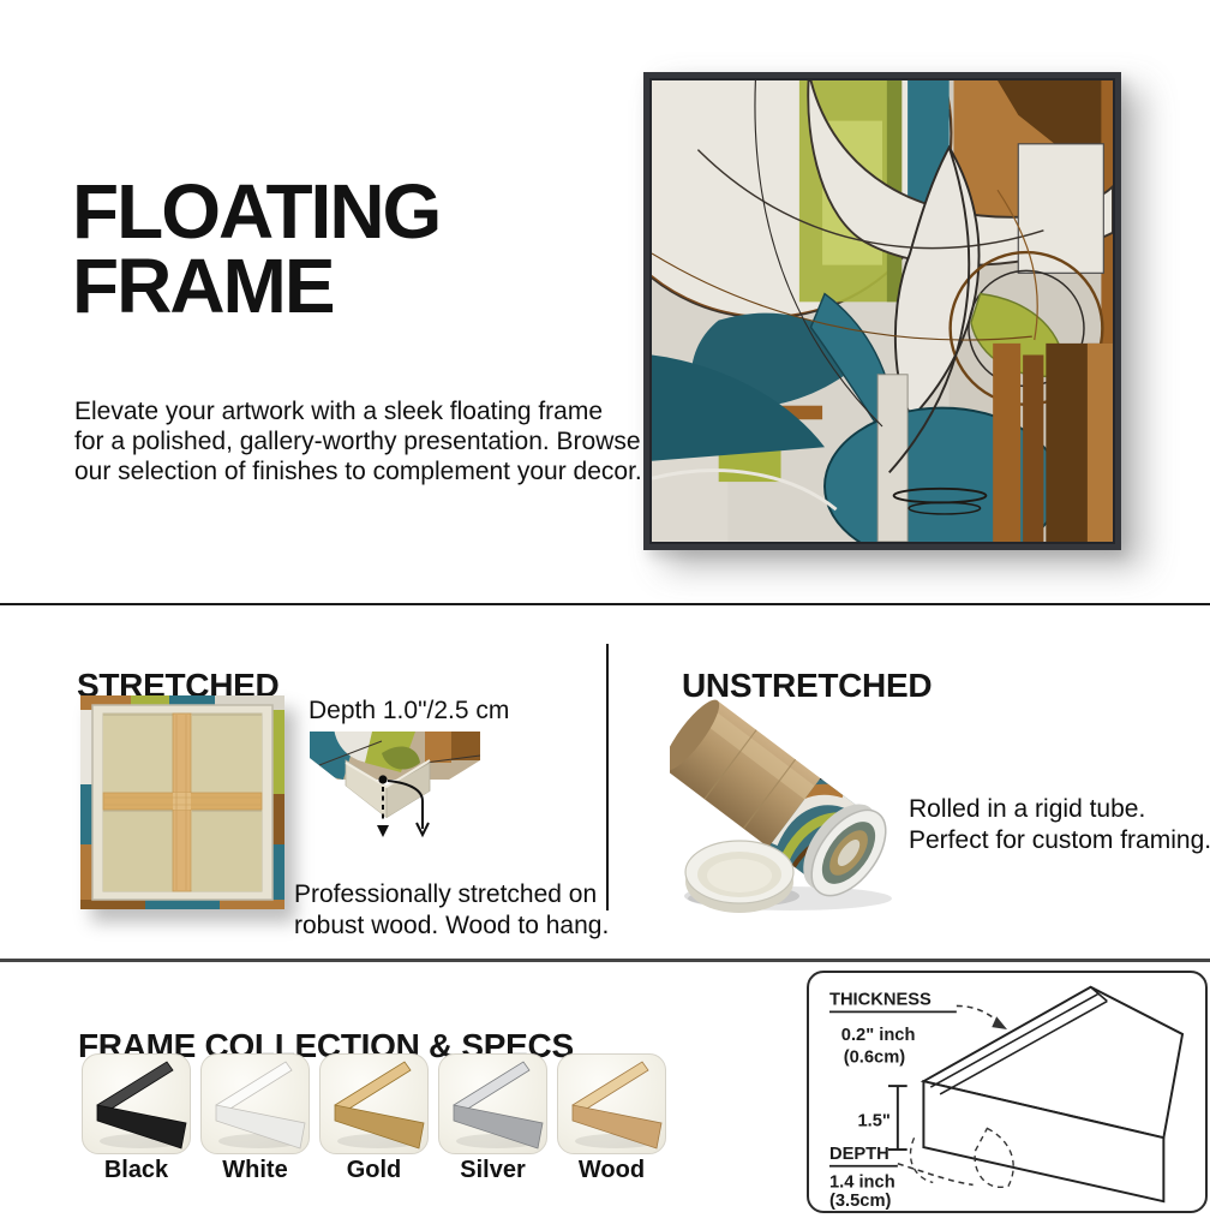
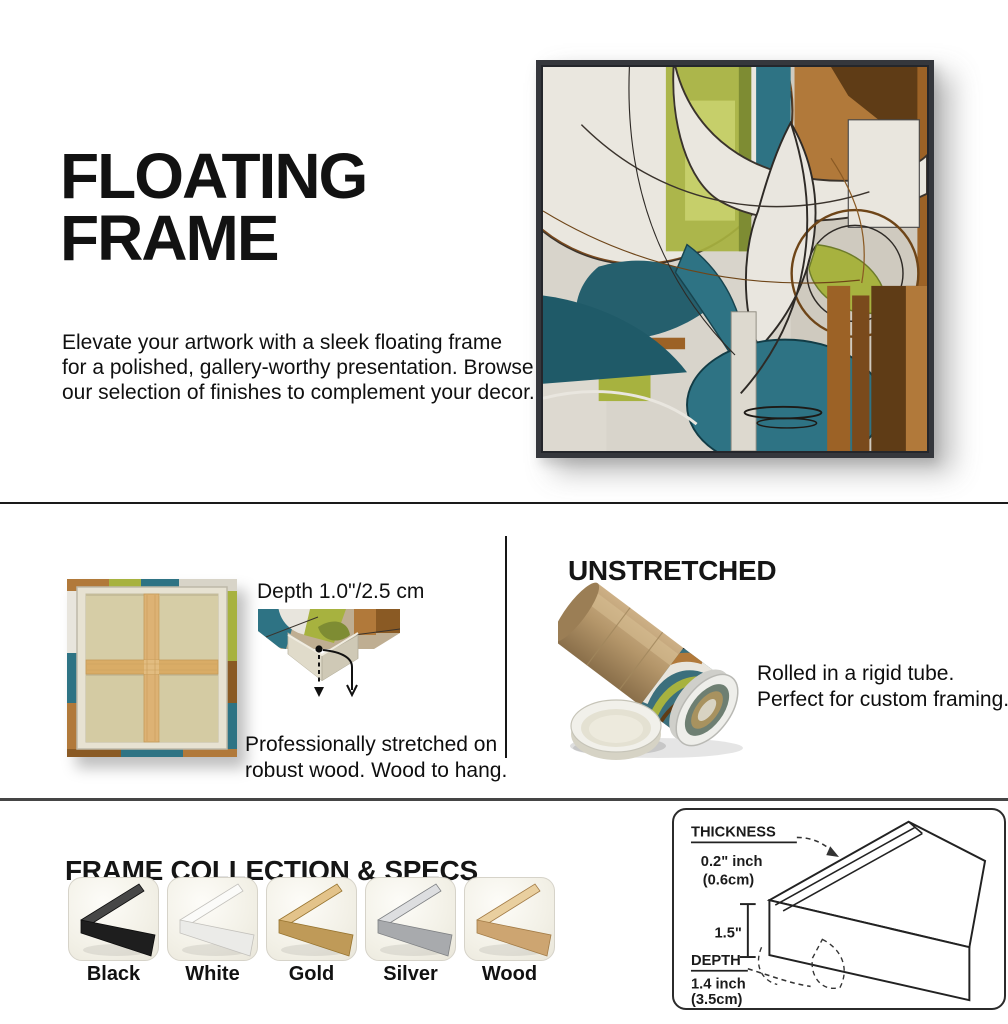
  FLOATING
  FRAME
  Elevate your artwork with a sleek floating frame
  for a polished, gallery-worthy presentation. Browse
  our selection of finishes to complement your decor.
- STRETCHED
  Depth 1.0"/2.5 cm
  Professionally stretched on
  robust wood. Wood to hang.
  UNSTRETCHED
  Rolled in a rigid tube.
  Perfect for custom framing.
  FRAME COLLECTION & SPECS
  Black
  White
  Gold
  Silver
  Wood
  THICKNESS
  0.2" inch
  (0.6cm)
  1.5"
  DEPTH
  1.4 inch
  (3.5cm)
